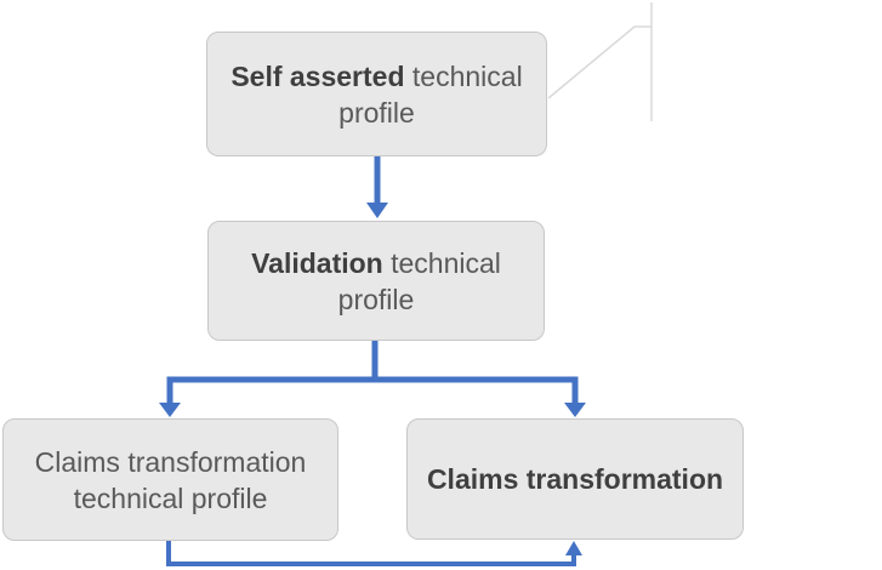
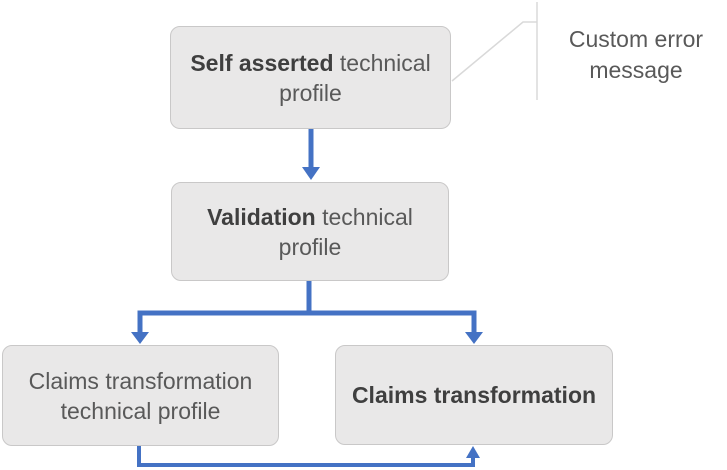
  Self asserted technical profile
  Validation technical profile
  Claims transformation technical profile
  Claims transformation
+ Custom error message
